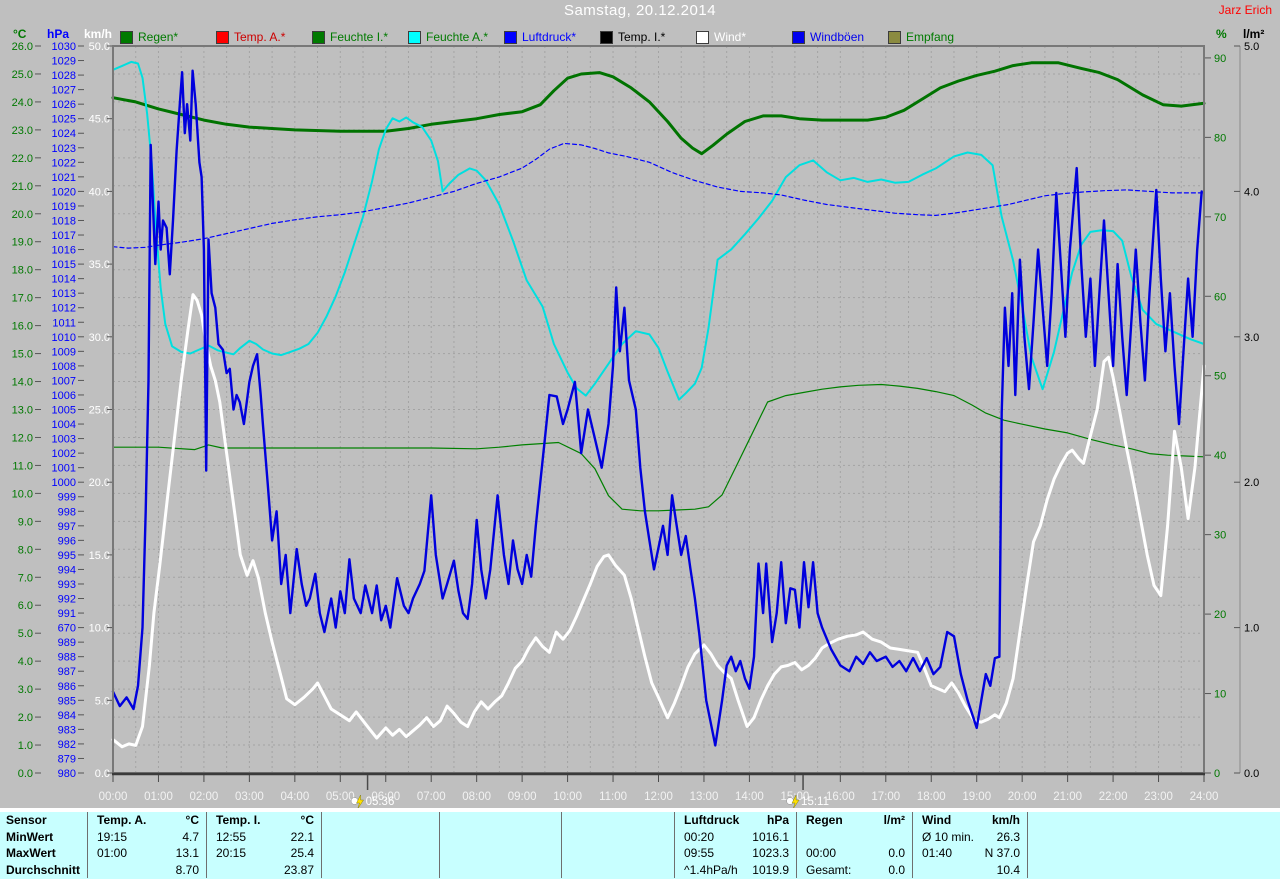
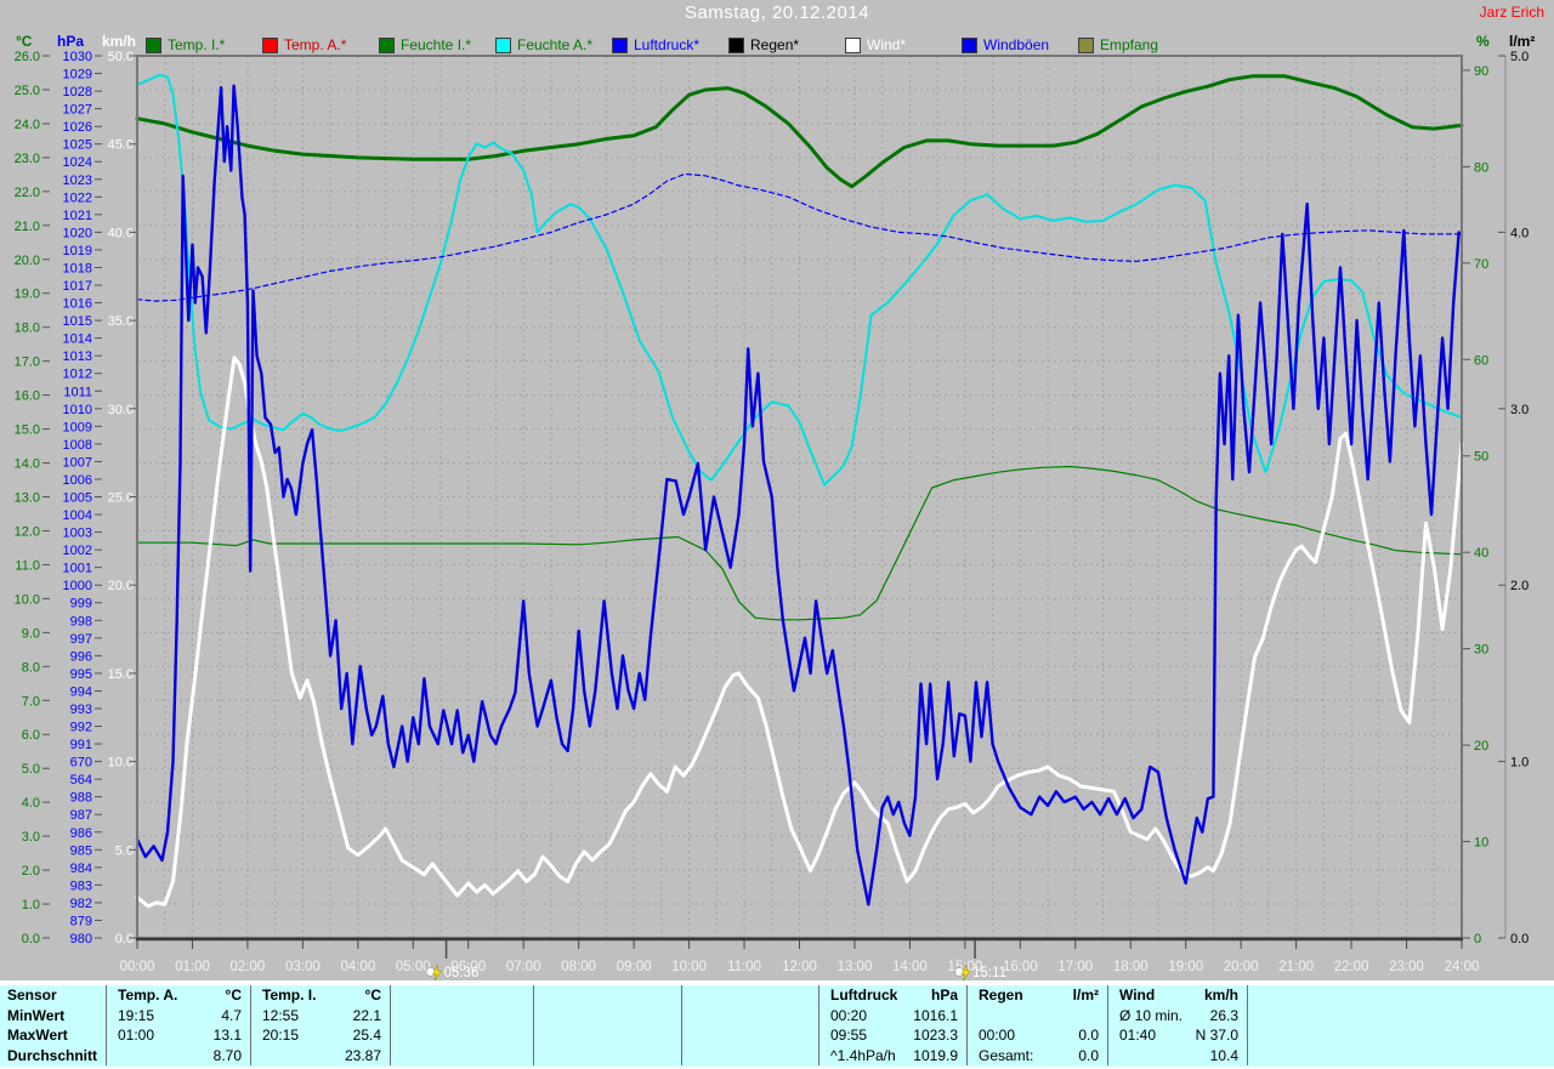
  Samstag, 20.12.2014
  Jarz Erich
  °C
  hPa
  km/h
  %
  l/m²
- Regen*
+ Temp. I.*
  Temp. A.*
  Feuchte I.*
  Feuchte A.*
  Luftdruck*
- Temp. I.*
+ Regen*
  Wind*
  Windböen
  Empfang
  26.0
  25.0
  24.0
  23.0
  22.0
  21.0
  20.0
  19.0
  18.0
  17.0
  16.0
  15.0
  14.0
  13.0
  12.0
  11.0
  10.0
  9.0
  8.0
  7.0
  6.0
  5.0
  4.0
  3.0
  2.0
  1.0
  0.0
  1030
  1029
  1028
  1027
  1026
  1025
  1024
  1023
  1022
  1021
  1020
  1019
  1018
  1017
  1016
  1015
  1014
  1013
  1012
  1011
  1010
  1009
  1008
  1007
  1006
  1005
  1004
  1003
  1002
  1001
  1000
  999
  998
  997
  996
  995
  994
  993
  992
  991
  670
- 989
+ 564
  988
  987
  986
  985
  984
  983
  982
  879
  980
  50.0
  45.0
  40.0
  35.0
  30.0
  25.0
  20.0
  15.0
  10.0
  5.0
  0.0
  90
  80
  70
  60
  50
  40
  30
  20
  10
  0
  5.0
  4.0
  3.0
  2.0
  1.0
  0.0
  00:00
  01:00
  02:00
  03:00
  04:00
  05:00
  06:00
  07:00
  08:00
  09:00
  10:00
  11:00
  12:00
  13:00
  14:00
  1500
  16:00
  17:00
  18:00
  19:00
  20:00
  21:00
  22:00
  23:00
  24:00
  05:36
  15:11
  Sensor
  MinWert
  MaxWert
  Durchschnitt
  Temp. A.
  °C
  19:15
  4.7
  01:00
  13.1
  8.70
  Temp. I.
  °C
  12:55
  22.1
  20:15
  25.4
  23.87
  Luftdruck
  hPa
  00:20
  1016.1
  09:55
  1023.3
  ^1.4hPa/h
  1019.9
  Regen
  l/m²
  00:00
  0.0
  Gesamt:
  0.0
  Wind
  km/h
  Ø 10 min.
  26.3
  01:40
  N 37.0
  10.4
